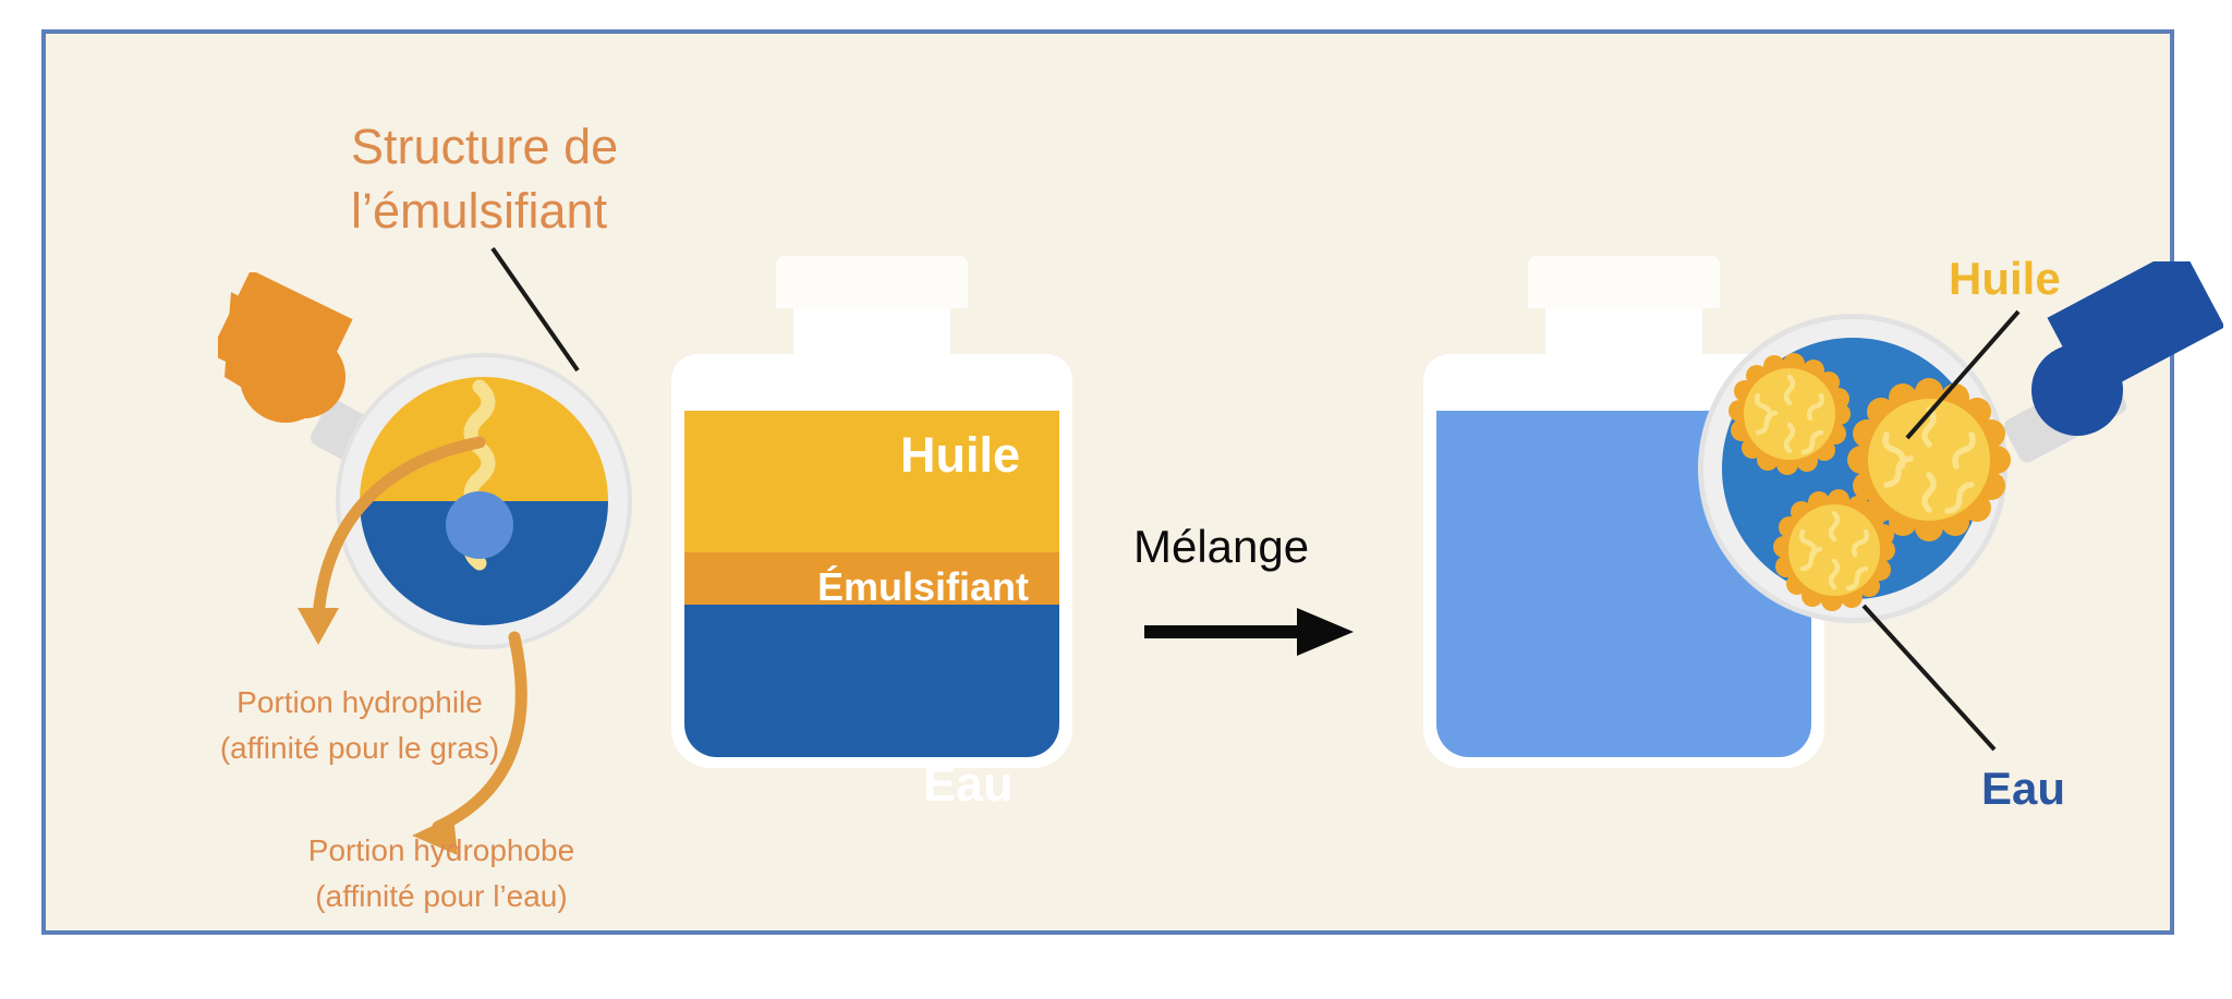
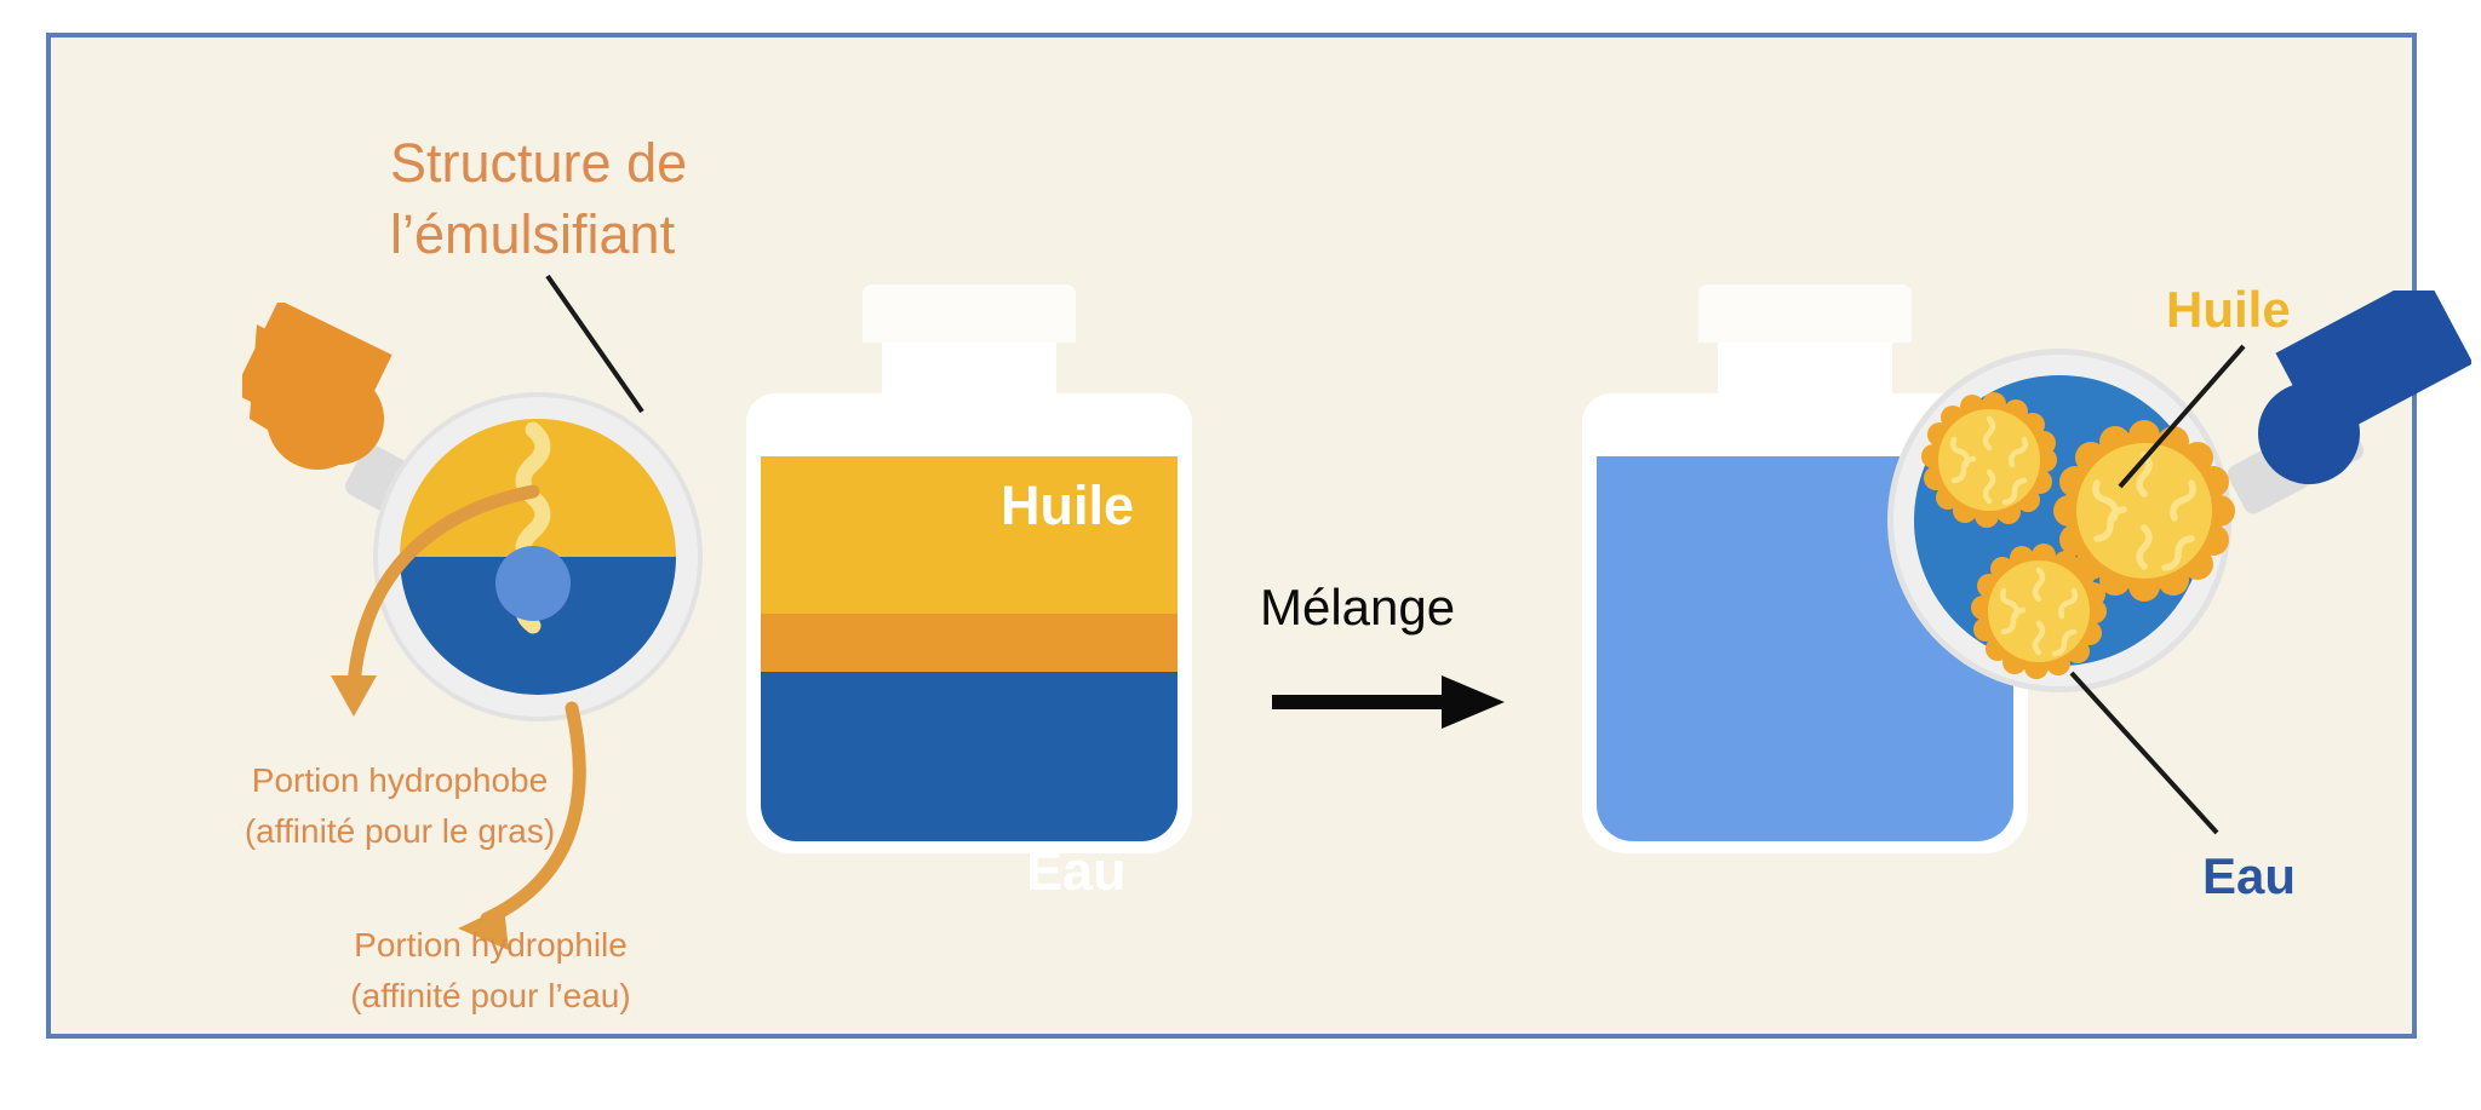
  Structure de
  l’émulsifiant
  Huile
- Émulsifiant
  Eau
- Portion hydrophile
+ Portion hydrophobe
  (affinité pour le gras)
- Portion hydrophobe
+ Portion hydrophile
  (affinité pour l’eau)
  Mélange
  Huile
  Eau
